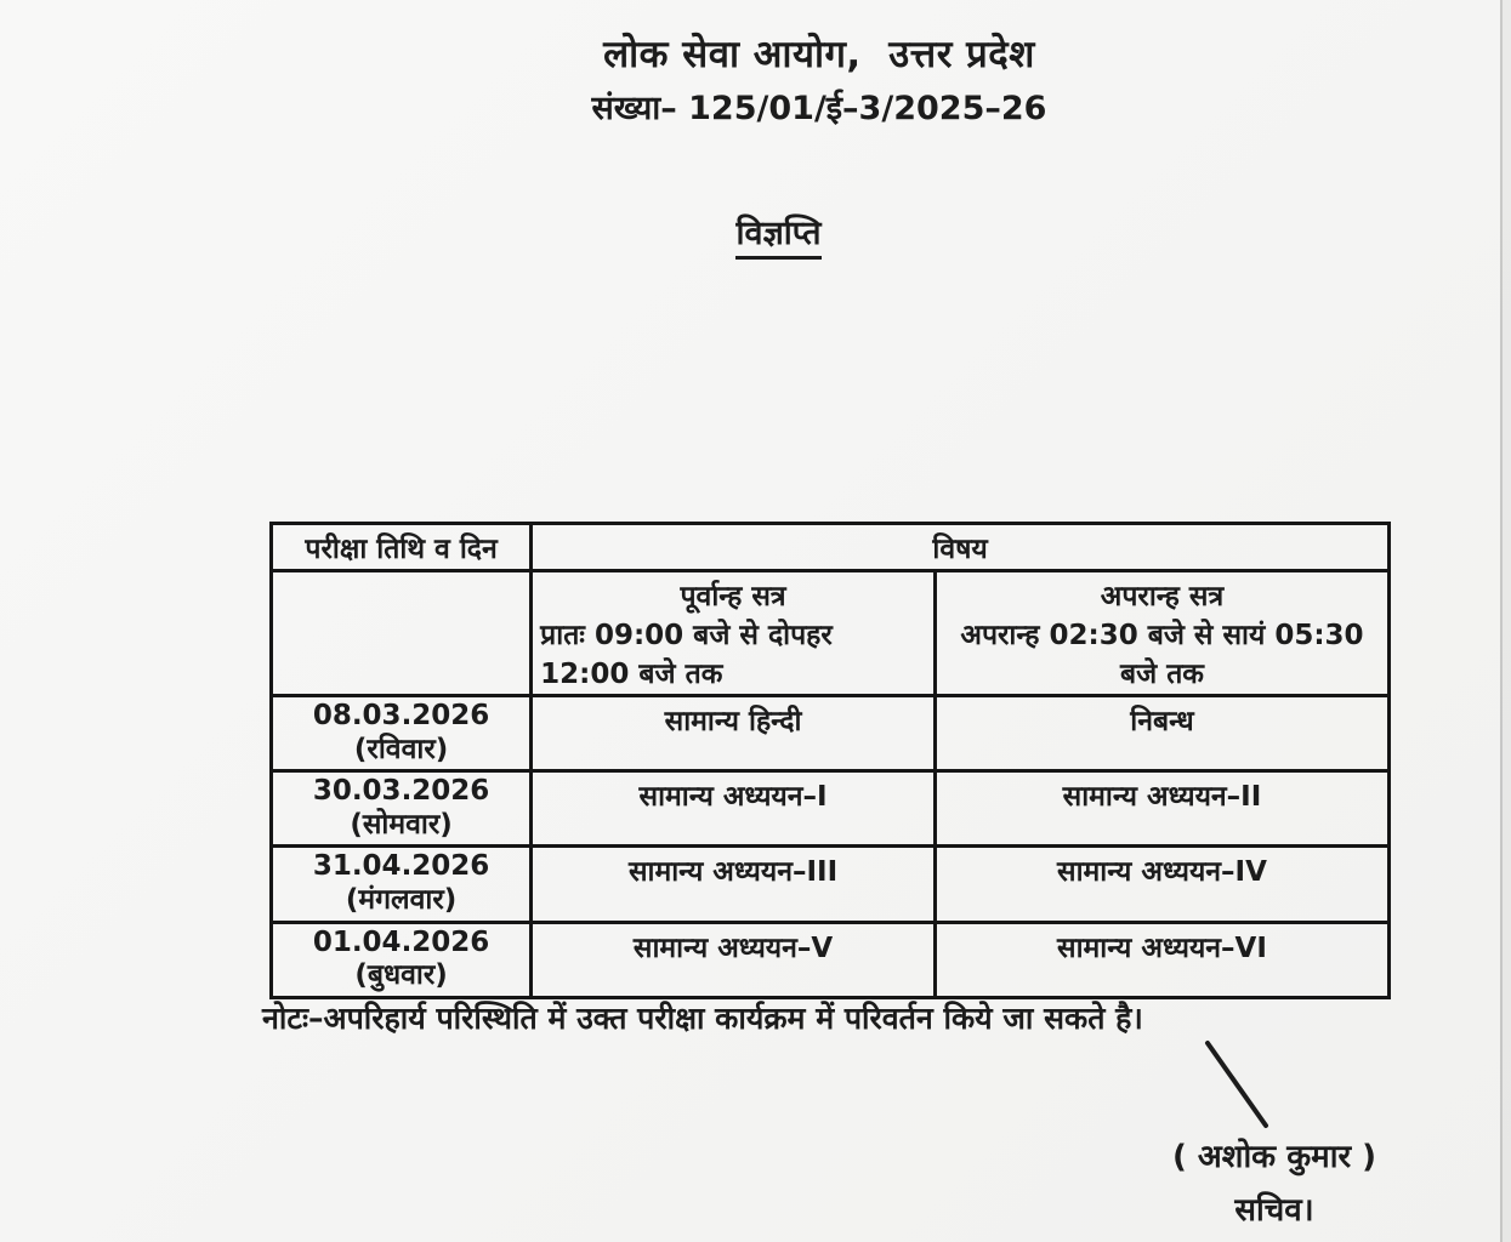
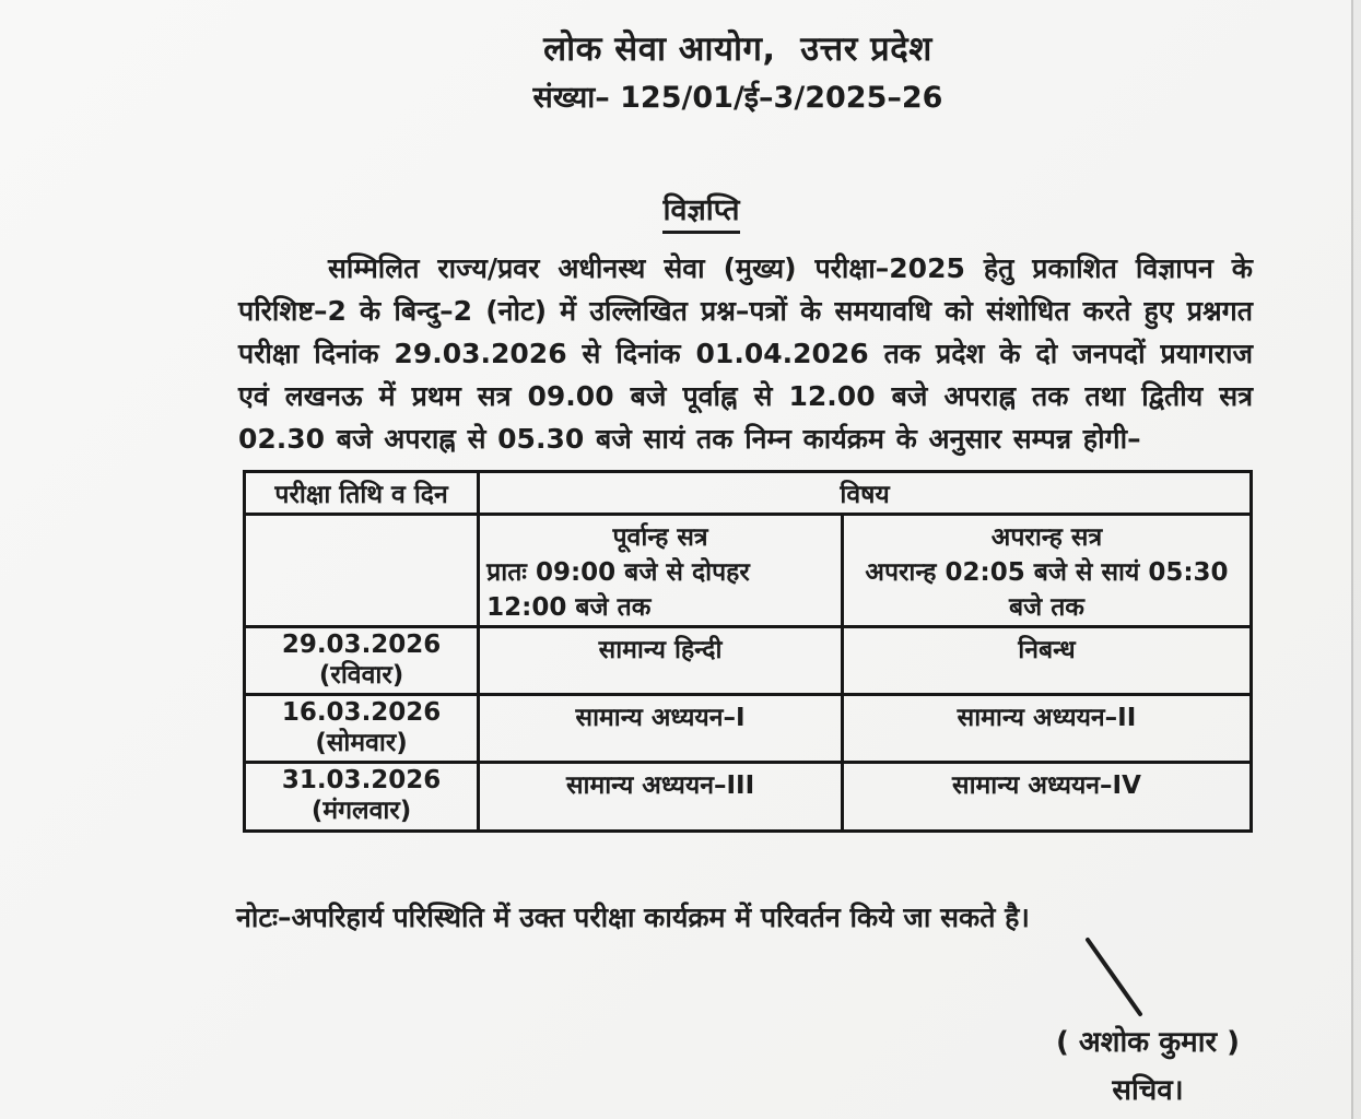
  लोक सेवा आयोग, उत्तर प्रदेश
  संख्या– 125/01/ई–3/2025–26
  विज्ञप्ति
+ सम्मिलित राज्य/प्रवर अधीनस्थ सेवा (मुख्य) परीक्षा–2025 हेतु प्रकाशित विज्ञापन के परिशिष्ट–2 के बिन्दु–2 (नोट) में उल्लिखित प्रश्न–पत्रों के समयावधि को संशोधित करते हुए प्रश्नगत परीक्षा दिनांक 29.03.2026 से दिनांक 01.04.2026 तक प्रदेश के दो जनपदों प्रयागराज एवं लखनऊ में प्रथम सत्र 09.00 बजे पूर्वाह्न से 12.00 बजे अपराह्न तक तथा द्वितीय सत्र 02.30 बजे अपराह्न से 05.30 बजे सायं तक निम्न कार्यक्रम के अनुसार सम्पन्न होगी–
  परीक्षा तिथि व दिन	विषय
- 	पूर्वान्ह सत्र प्रातः 09:00 बजे से दोपहर 12:00 बजे तक	अपरान्ह सत्र अपरान्ह 02:30 बजे से सायं 05:30 बजे तक
+ 	पूर्वान्ह सत्र प्रातः 09:00 बजे से दोपहर 12:00 बजे तक	अपरान्ह सत्र अपरान्ह 02:05 बजे से सायं 05:30 बजे तक
- 08.03.2026 (रविवार)	सामान्य हिन्दी	निबन्ध
+ 29.03.2026 (रविवार)	सामान्य हिन्दी	निबन्ध
- 30.03.2026 (सोमवार)	सामान्य अध्ययन–I	सामान्य अध्ययन–II
+ 16.03.2026 (सोमवार)	सामान्य अध्ययन–I	सामान्य अध्ययन–II
- 31.04.2026 (मंगलवार)	सामान्य अध्ययन–III	सामान्य अध्ययन–IV
+ 31.03.2026 (मंगलवार)	सामान्य अध्ययन–III	सामान्य अध्ययन–IV
- 01.04.2026 (बुधवार)	सामान्य अध्ययन–V	सामान्य अध्ययन–VI
  नोटः–अपरिहार्य परिस्थिति में उक्त परीक्षा कार्यक्रम में परिवर्तन किये जा सकते है।
  ( अशोक कुमार )
  सचिव।
